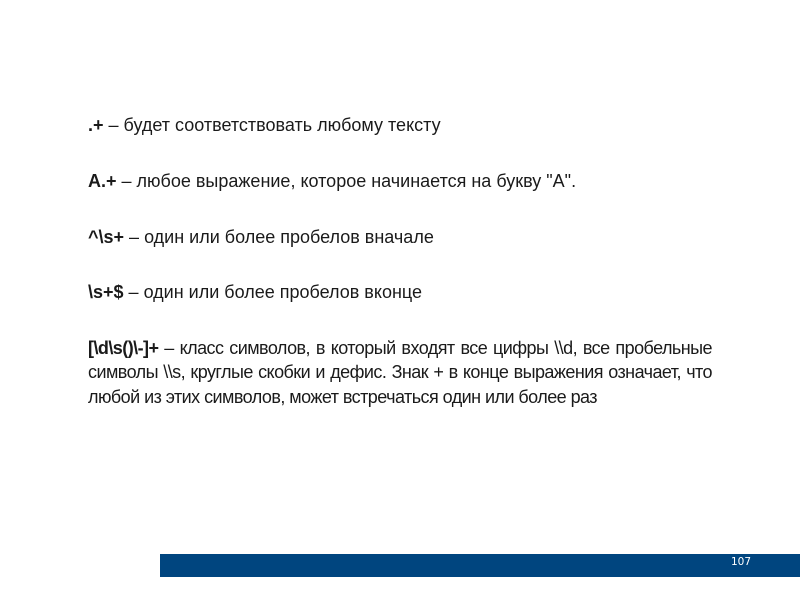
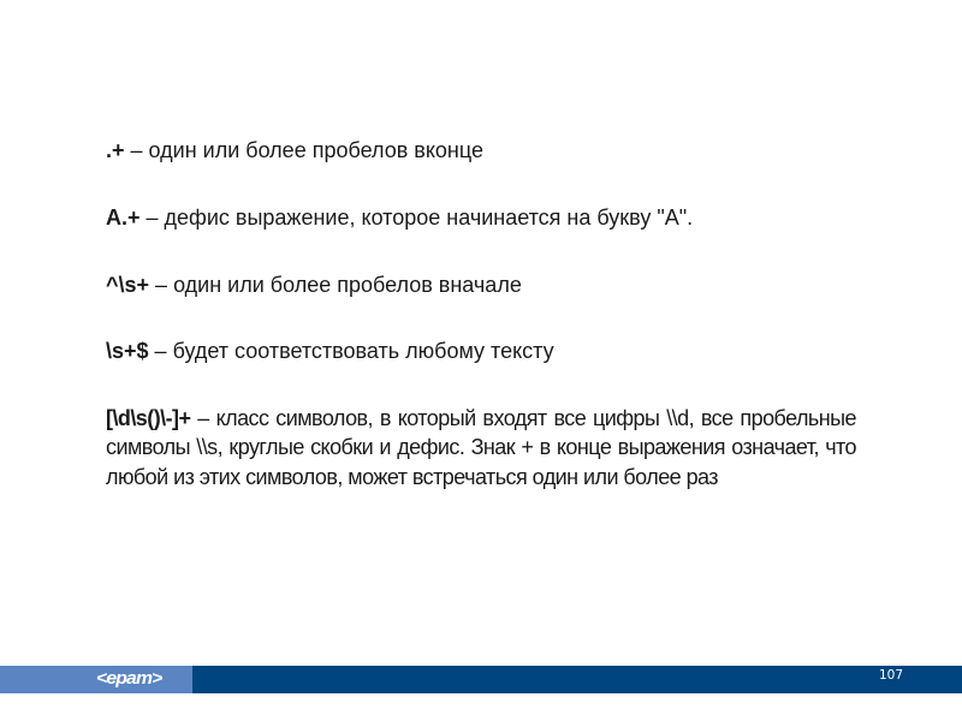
- .+ – будет соответствовать любому тексту
+ .+ – один или более пробелов вконце
- A.+ – любое выражение, которое начинается на букву "А".
+ A.+ – дефис выражение, которое начинается на букву "А".
  ^\s+ – один или более пробелов вначале
- \s+$ – один или более пробелов вконце
+ \s+$ – будет соответствовать любому тексту
  [\d\s()\-]+ – класс символов, в который входят все цифры \\d, все пробельные символы \\s, круглые скобки и дефис. Знак + в конце выражения означает, что любой из этих символов, может встречаться один или более раз
+ <epam>
  107
